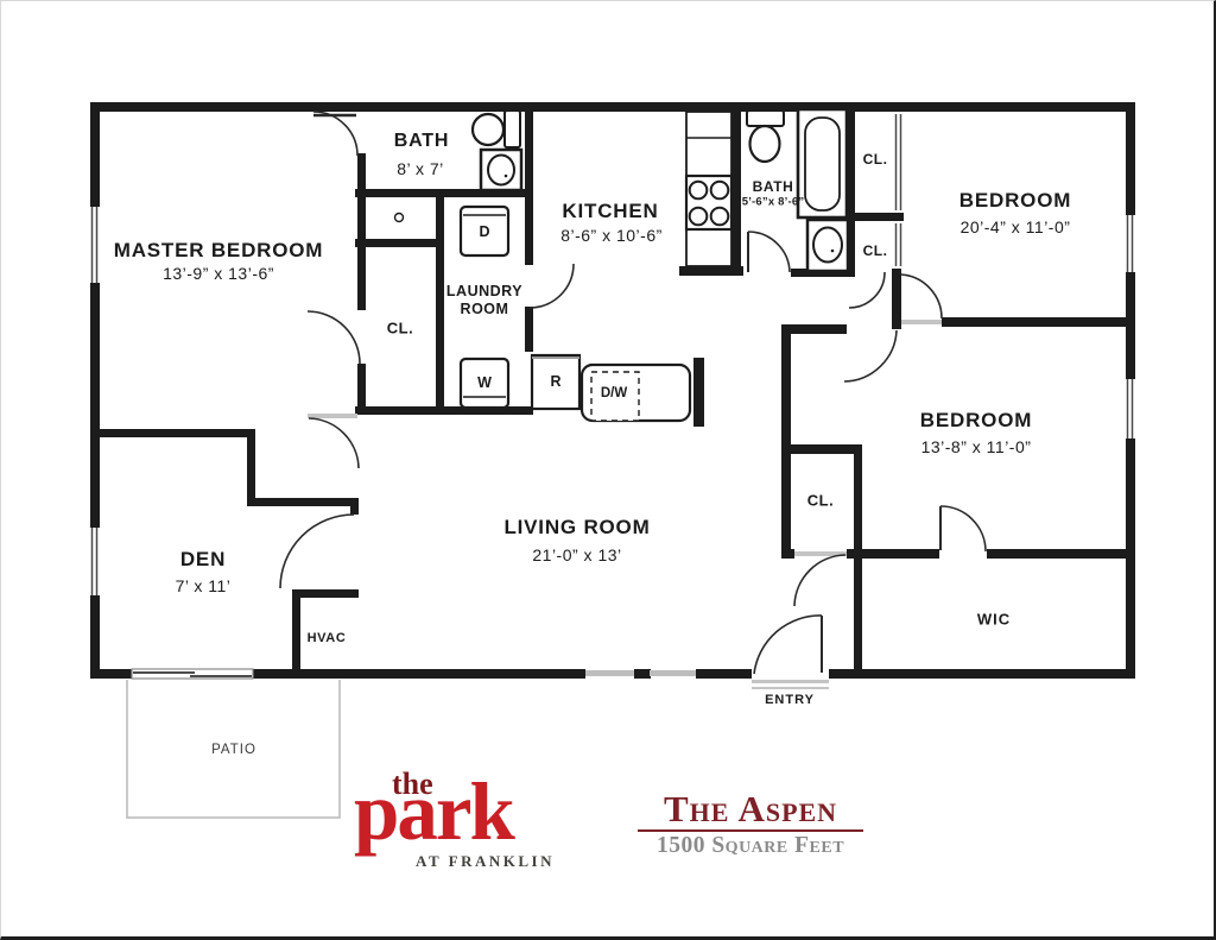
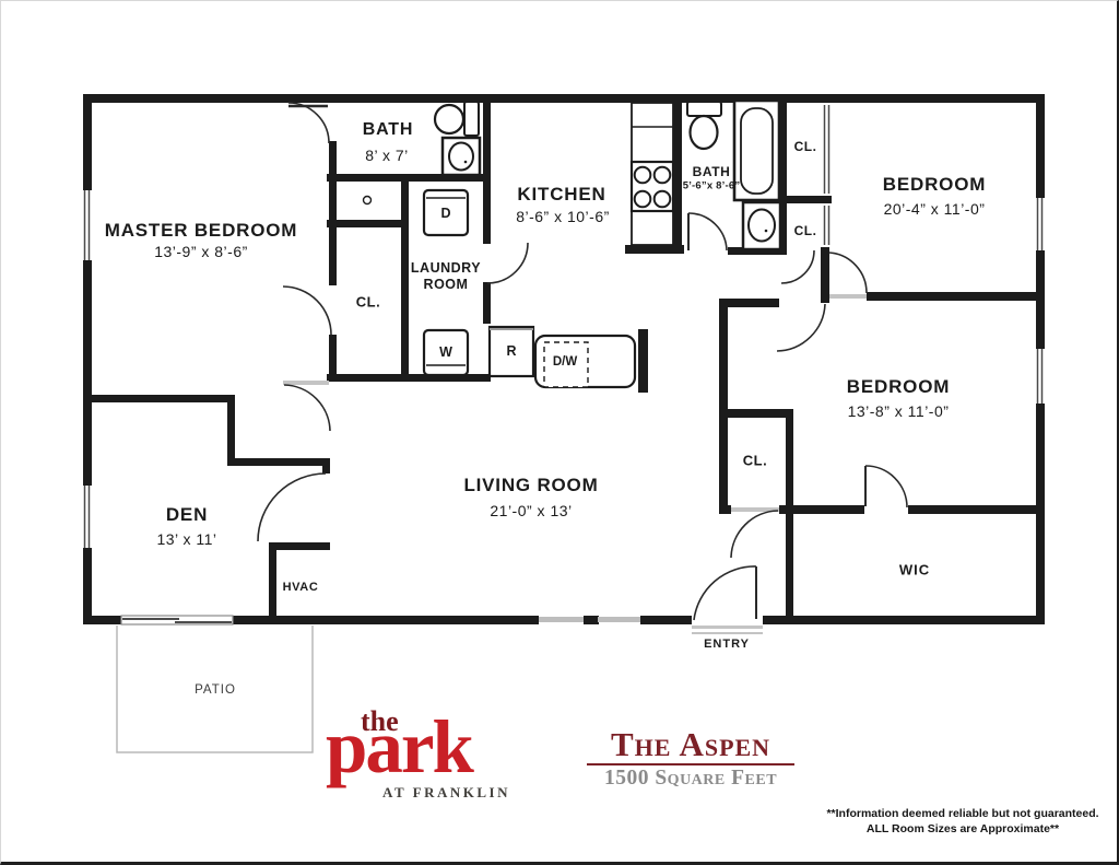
  MASTER BEDROOM
- 13’-9” x 13’-6”
+ 13’-9” x 8’-6”
  BATH
  8’ x 7’
  KITCHEN
  8’-6” x 10’-6”
  LAUNDRY ROOM
  CL.
  BATH
  5’-6”x 8’-6”
  CL.
  CL.
  BEDROOM
  20’-4” x 11’-0”
  BEDROOM
  13’-8” x 11’-0”
  CL.
  WIC
  LIVING ROOM
  21’-0” x 13’
  DEN
- 7’ x 11’
+ 13’ x 11’
  HVAC
  ENTRY
  PATIO
  D
  W
  R
  D/W
  the
  park
  AT FRANKLIN
  The Aspen
  1500 Square Feet
+ **Information deemed reliable but not guaranteed.
+ ALL Room Sizes are Approximate**
